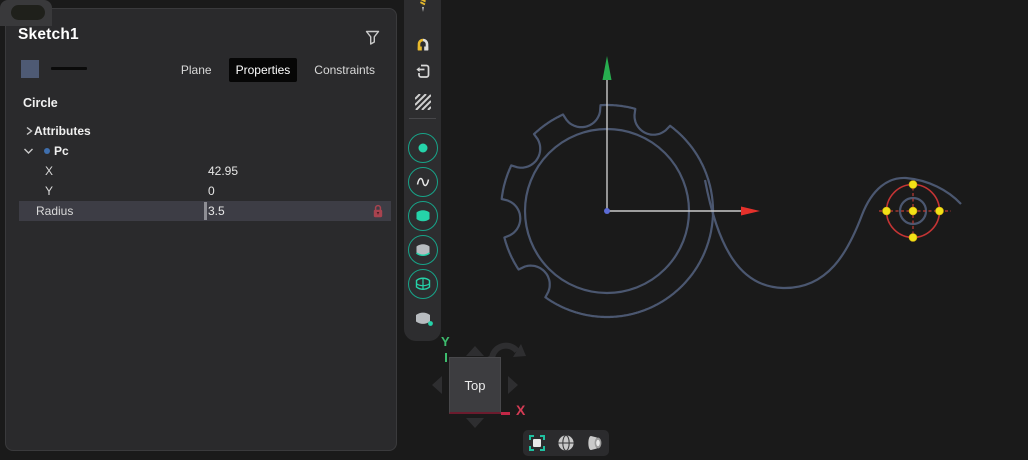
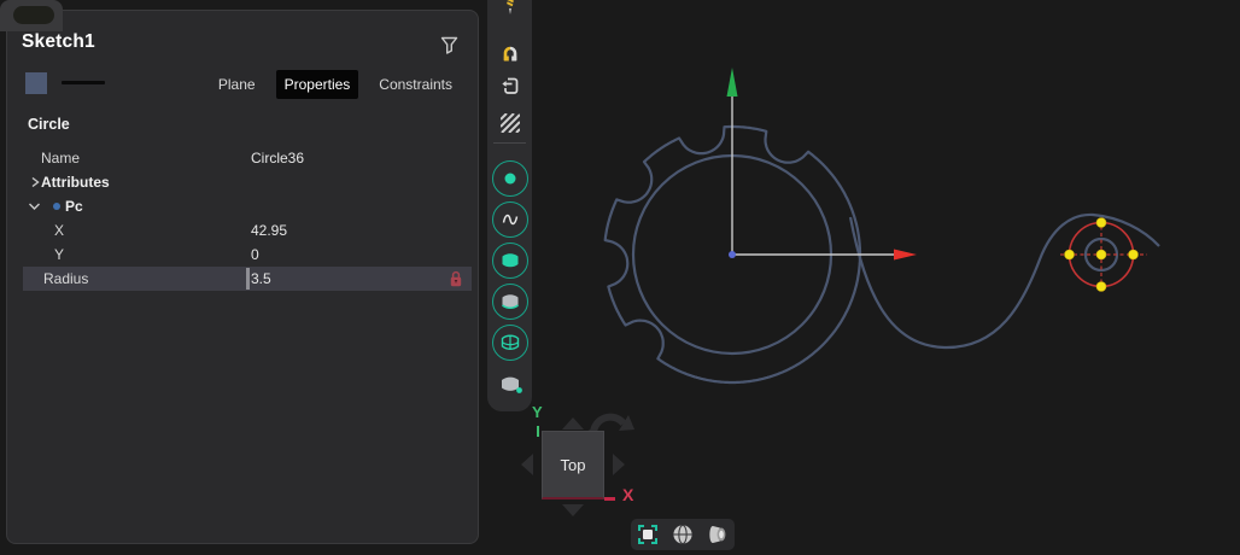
  Top
  Y
  X
  Sketch1
  Plane
  Properties
  Constraints
  Circle
+ Name
+ Circle36
  Attributes
  Pc
  X
  42.95
  Y
  0
  Radius
  3.5
